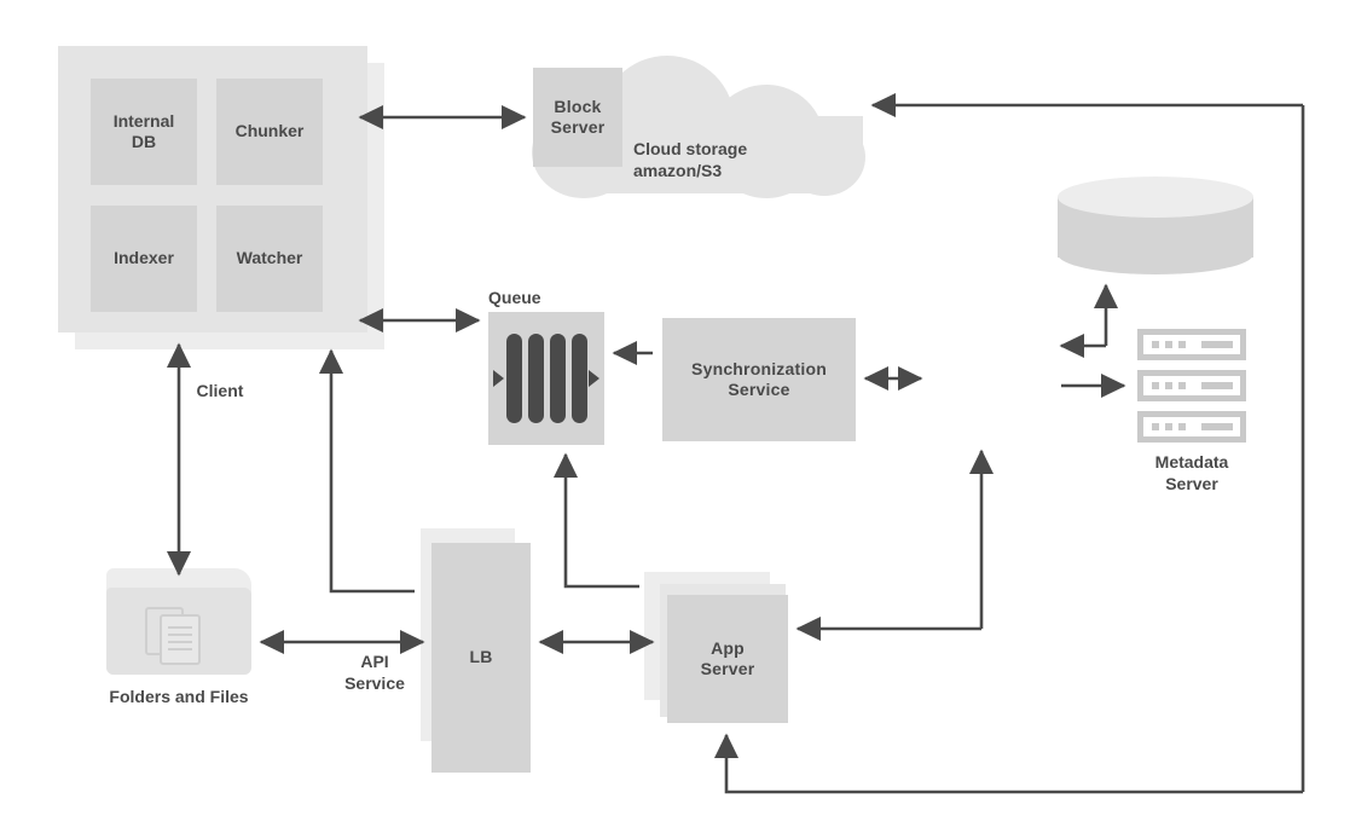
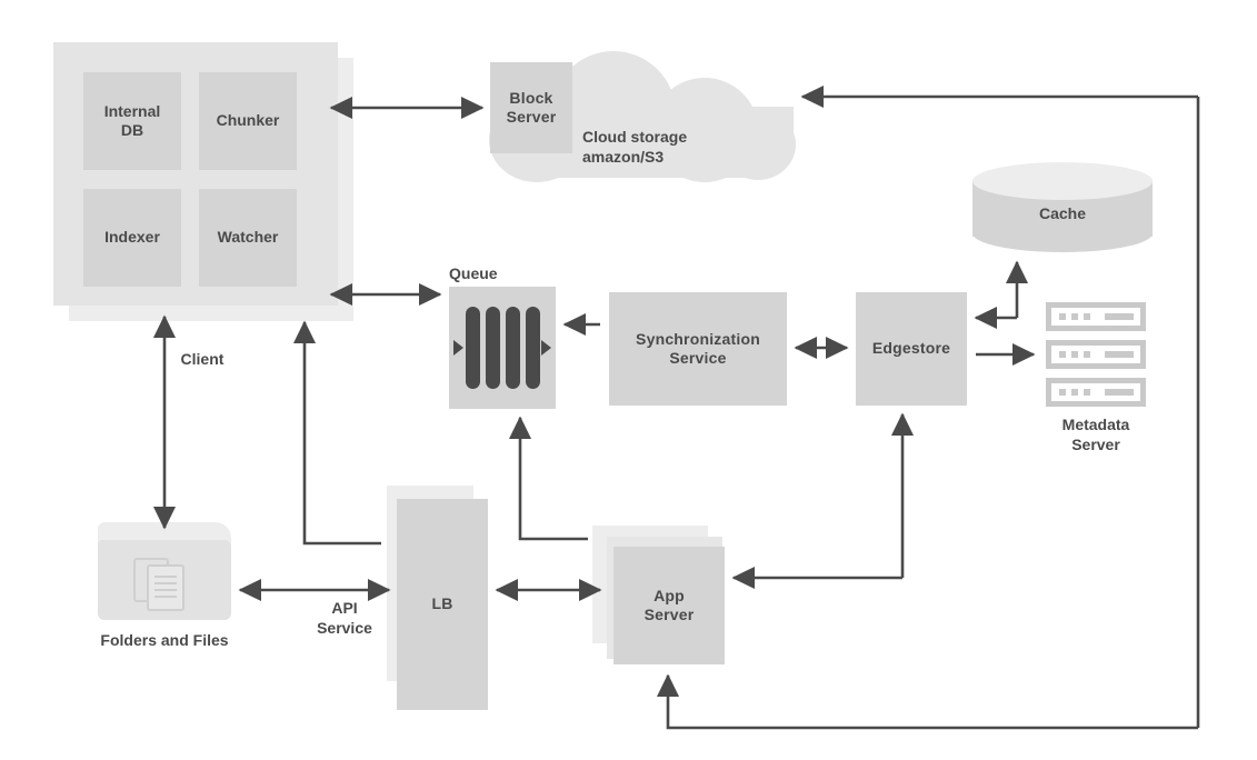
  Internal
  DB
  Chunker
  Indexer
  Watcher
  Client
  Block
  Server
  Cloud storage
  amazon/S3
  Queue
  Synchronization
  Service
+ Edgestore
+ Cache
  Metadata
  Server
  LB
  API
  Service
  App
  Server
  Folders and Files
